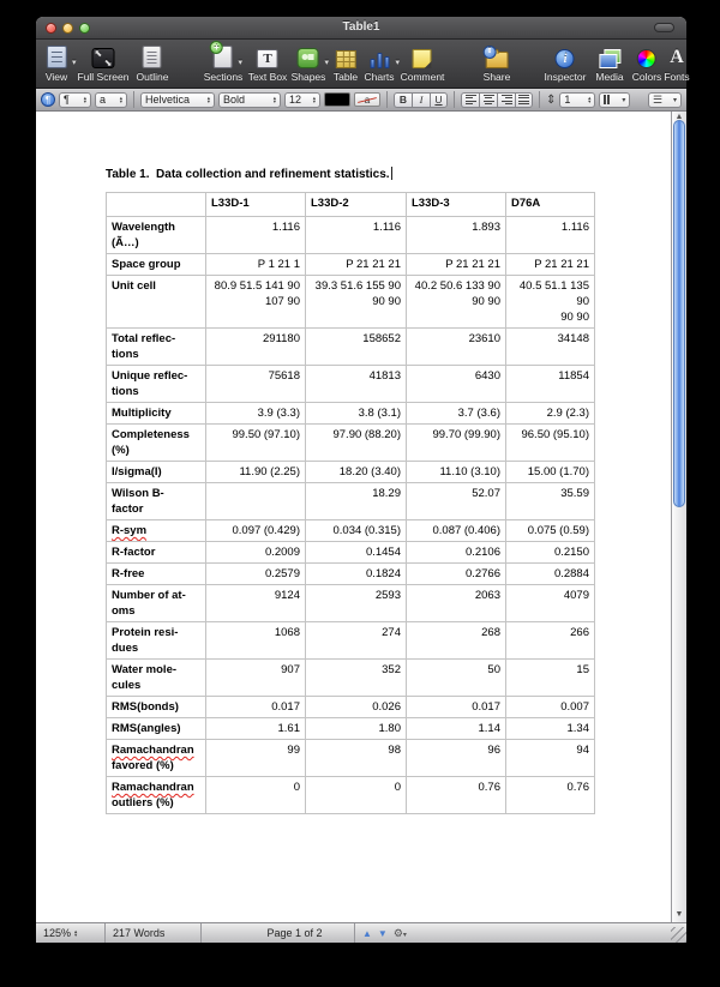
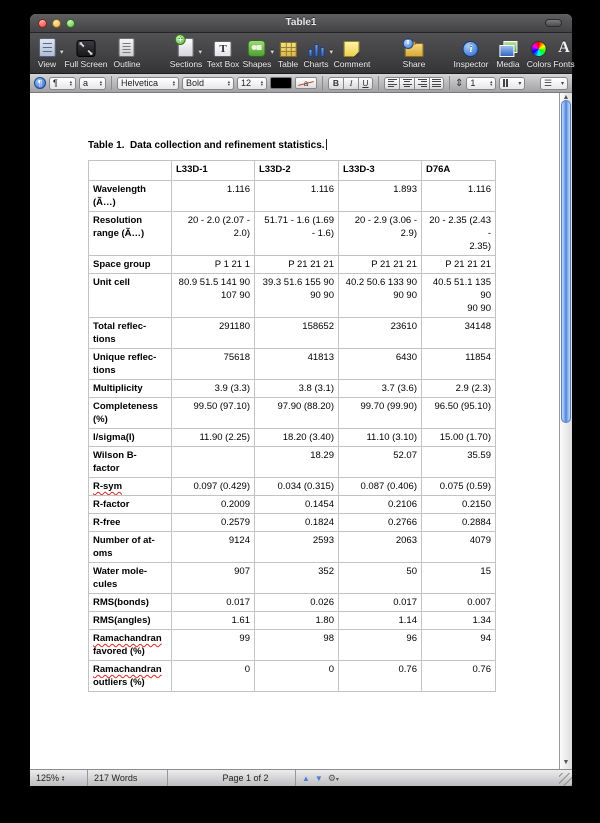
  Table1
  View
  Full Screen
  Outline
  Sections
  T
  Text Box
  Shapes
  Table
  Charts
  Comment
  Share
  i
  Inspector
  Media
  Colors
  A
  Fonts
  ¶
  ¶
  a
  Helvetica
  Bold
  12
  a
  B
  I
  U
  ⇕
  1
  ☰
  Table 1. Data collection and refinement statistics.
  	L33D-1	L33D-2	L33D-3	D76A
  Wavelength (Ã…)	1.116	1.116	1.893	1.116
+ Resolution range (Ã…)	20 - 2.0 (2.07 - 2.0)	51.71 - 1.6 (1.69 - 1.6)	20 - 2.9 (3.06 - 2.9)	20 - 2.35 (2.43 - 2.35)
  Space group	P 1 21 1	P 21 21 21	P 21 21 21	P 21 21 21
  Unit cell	80.9 51.5 141 90 107 90	39.3 51.6 155 90 90 90	40.2 50.6 133 90 90 90	40.5 51.1 135 90 90 90
  Total reflec- tions	291180	158652	23610	34148
  Unique reflec- tions	75618	41813	6430	11854
  Multiplicity	3.9 (3.3)	3.8 (3.1)	3.7 (3.6)	2.9 (2.3)
  Completeness (%)	99.50 (97.10)	97.90 (88.20)	99.70 (99.90)	96.50 (95.10)
  I/sigma(I)	11.90 (2.25)	18.20 (3.40)	11.10 (3.10)	15.00 (1.70)
  Wilson B- factor		18.29	52.07	35.59
  R-sym	0.097 (0.429)	0.034 (0.315)	0.087 (0.406)	0.075 (0.59)
  R-factor	0.2009	0.1454	0.2106	0.2150
  R-free	0.2579	0.1824	0.2766	0.2884
  Number of at- oms	9124	2593	2063	4079
- Protein resi- dues	1068	274	268	266
  Water mole- cules	907	352	50	15
  RMS(bonds)	0.017	0.026	0.017	0.007
  RMS(angles)	1.61	1.80	1.14	1.34
  Ramachandran favored (%)	99	98	96	94
  Ramachandran outliers (%)	0	0	0.76	0.76
  125%
  217 Words
  Page 1 of 2
  ▲
  ▼
